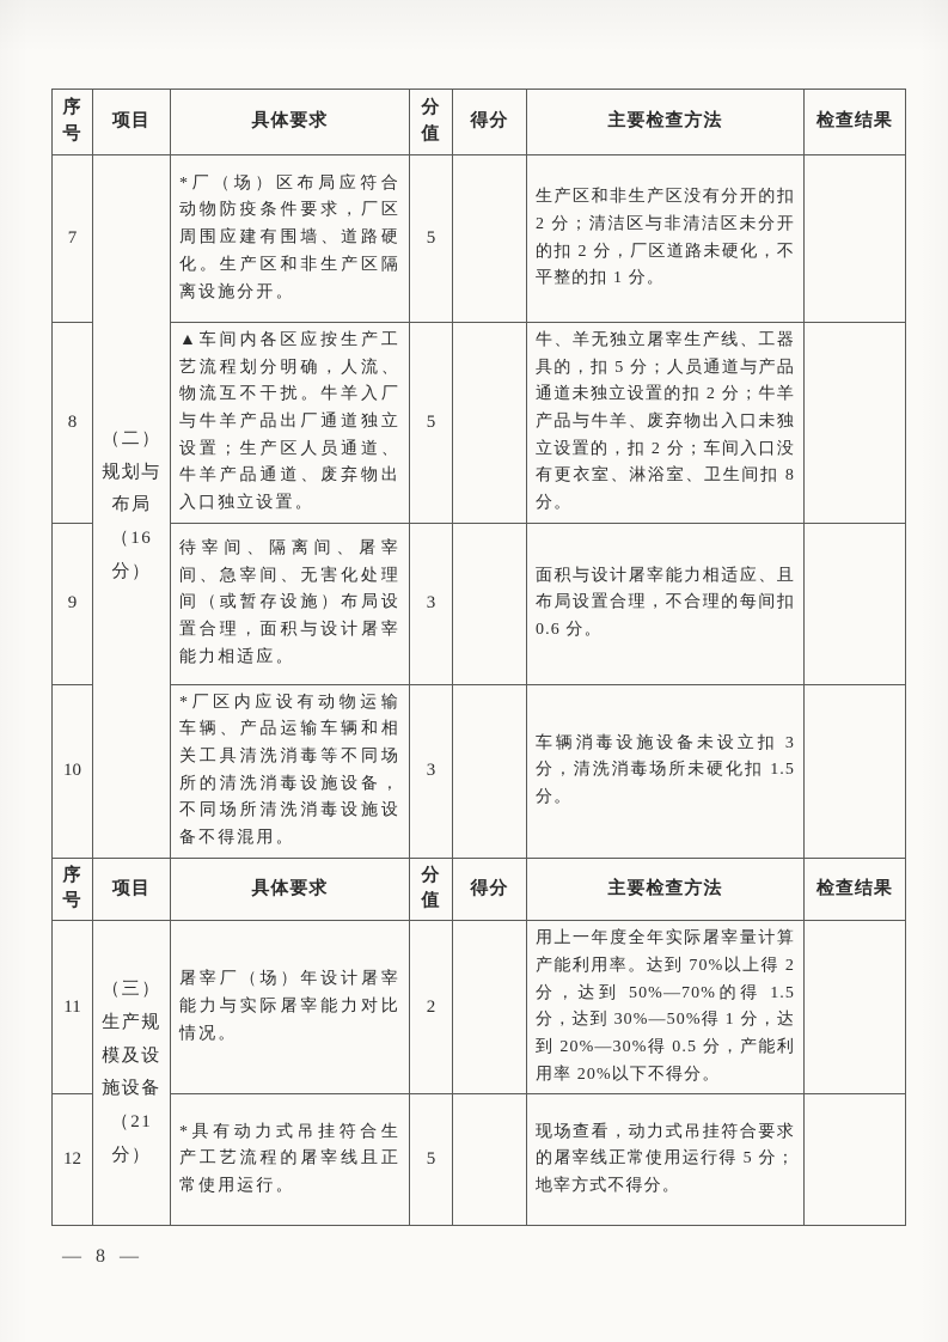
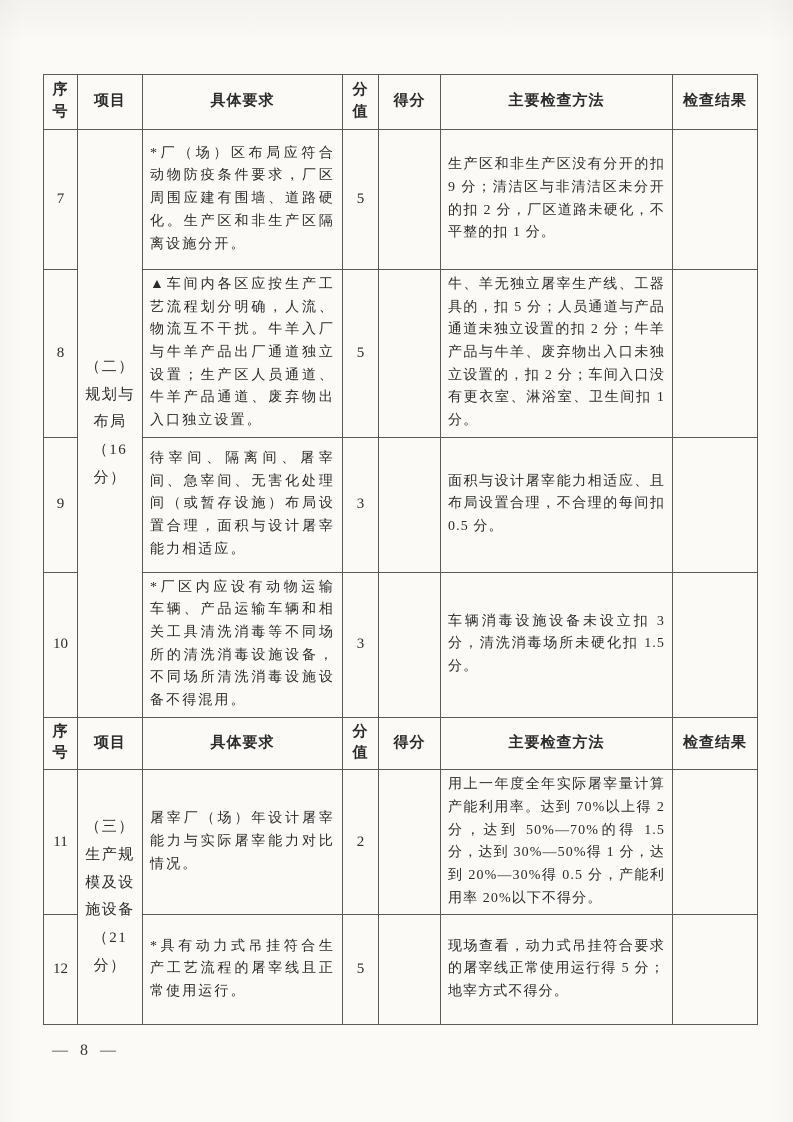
  序号	项目	具体要求	分值	得分	主要检查方法	检查结果
- 7	（二） 规划与 布局 （16 分）	*厂（场）区布局应符合动物防疫条件要求，厂区周围应建有围墙、道路硬化。生产区和非生产区隔离设施分开。	5		生产区和非生产区没有分开的扣 2 分；清洁区与非清洁区未分开的扣 2 分，厂区道路未硬化，不平整的扣 1 分。
+ 7	（二） 规划与 布局 （16 分）	*厂（场）区布局应符合动物防疫条件要求，厂区周围应建有围墙、道路硬化。生产区和非生产区隔离设施分开。	5		生产区和非生产区没有分开的扣 9 分；清洁区与非清洁区未分开的扣 2 分，厂区道路未硬化，不平整的扣 1 分。
- 8	▲车间内各区应按生产工艺流程划分明确，人流、物流互不干扰。牛羊入厂与牛羊产品出厂通道独立设置；生产区人员通道、牛羊产品通道、废弃物出入口独立设置。	5		牛、羊无独立屠宰生产线、工器具的，扣 5 分；人员通道与产品通道未独立设置的扣 2 分；牛羊产品与牛羊、废弃物出入口未独立设置的，扣 2 分；车间入口没有更衣室、淋浴室、卫生间扣 8 分。
+ 8	▲车间内各区应按生产工艺流程划分明确，人流、物流互不干扰。牛羊入厂与牛羊产品出厂通道独立设置；生产区人员通道、牛羊产品通道、废弃物出入口独立设置。	5		牛、羊无独立屠宰生产线、工器具的，扣 5 分；人员通道与产品通道未独立设置的扣 2 分；牛羊产品与牛羊、废弃物出入口未独立设置的，扣 2 分；车间入口没有更衣室、淋浴室、卫生间扣 1 分。
- 9	待宰间、隔离间、屠宰间、急宰间、无害化处理间（或暂存设施）布局设置合理，面积与设计屠宰能力相适应。	3		面积与设计屠宰能力相适应、且布局设置合理，不合理的每间扣 0.6 分。
+ 9	待宰间、隔离间、屠宰间、急宰间、无害化处理间（或暂存设施）布局设置合理，面积与设计屠宰能力相适应。	3		面积与设计屠宰能力相适应、且布局设置合理，不合理的每间扣 0.5 分。
  10	*厂区内应设有动物运输车辆、产品运输车辆和相关工具清洗消毒等不同场所的清洗消毒设施设备，不同场所清洗消毒设施设备不得混用。	3		车辆消毒设施设备未设立扣 3 分，清洗消毒场所未硬化扣 1.5 分。
  序号	项目	具体要求	分值	得分	主要检查方法	检查结果
  11	（三） 生产规 模及设 施设备 （21 分）	屠宰厂（场）年设计屠宰能力与实际屠宰能力对比情况。	2		用上一年度全年实际屠宰量计算产能利用率。达到 70%以上得 2 分，达到 50%—70%的得 1.5 分，达到 30%—50%得 1 分，达到 20%—30%得 0.5 分，产能利用率 20%以下不得分。
  12	*具有动力式吊挂符合生产工艺流程的屠宰线且正常使用运行。	5		现场查看，动力式吊挂符合要求的屠宰线正常使用运行得 5 分；地宰方式不得分。
  — 8 —
